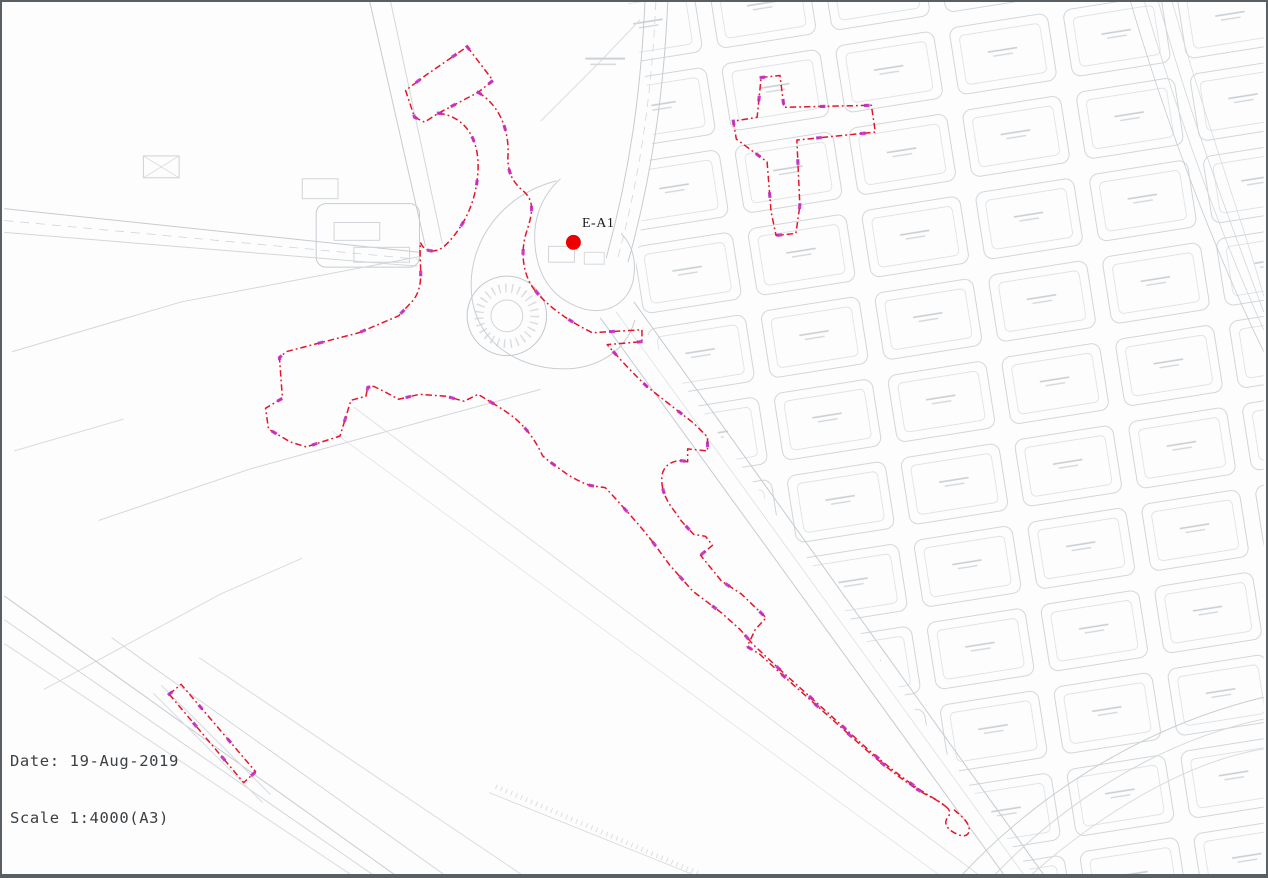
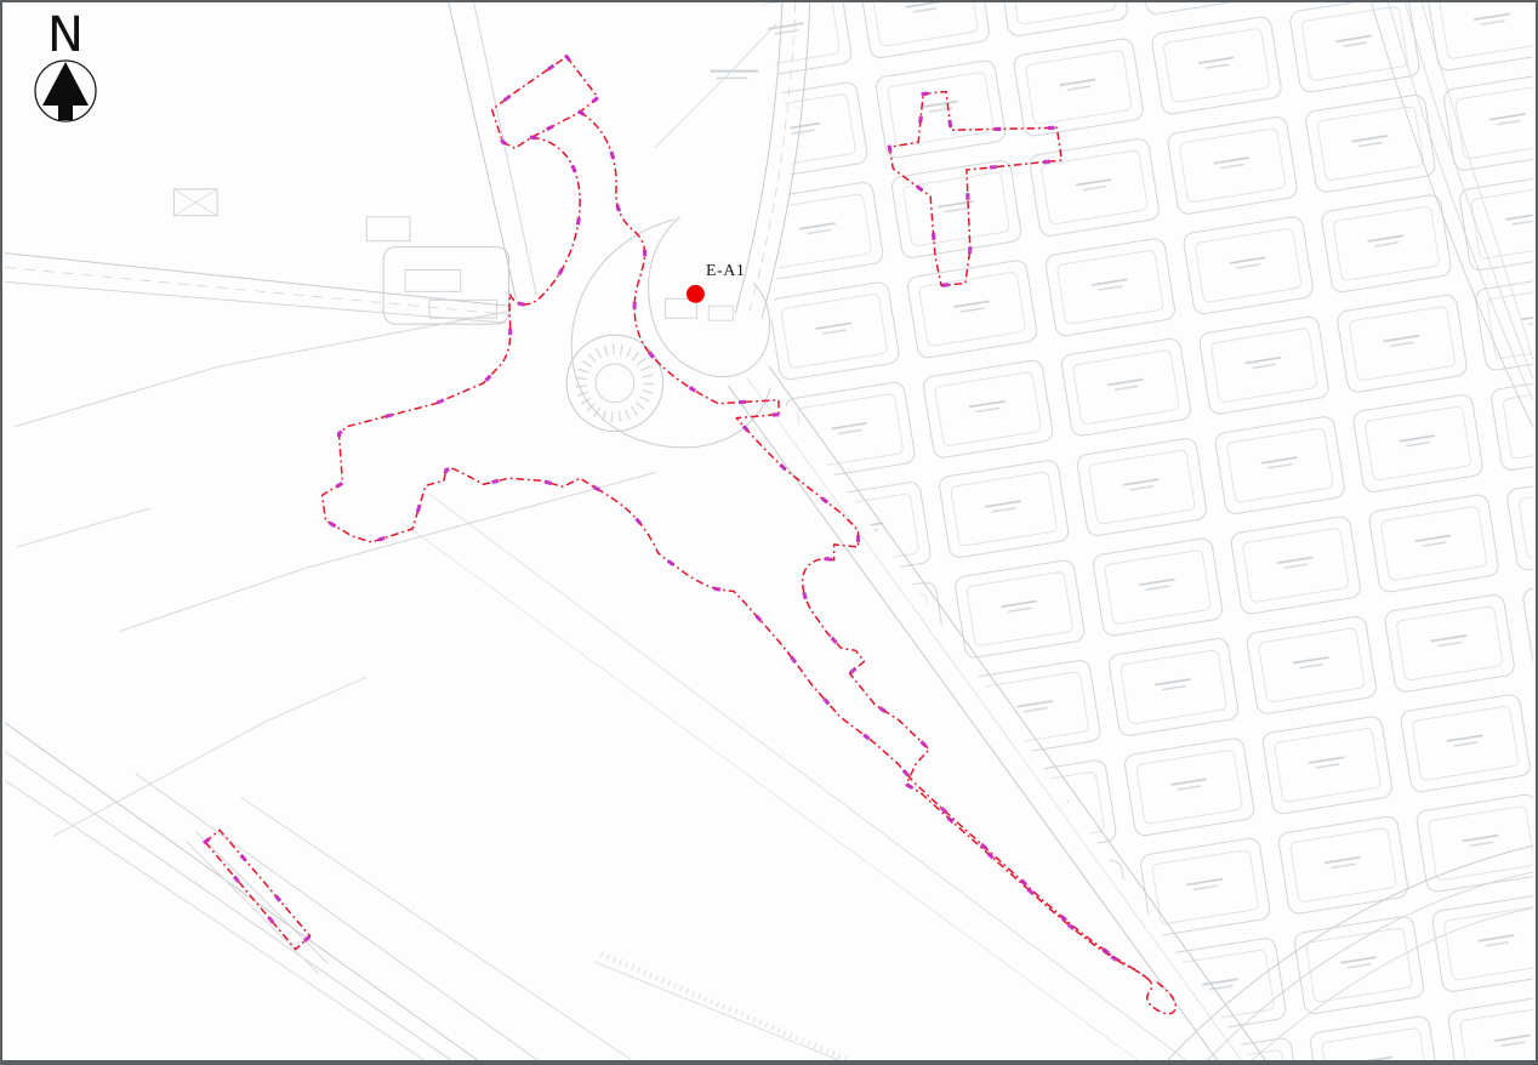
+ N
  E-A1
- Date: 19-Aug-2019
- Scale 1:4000(A3)
